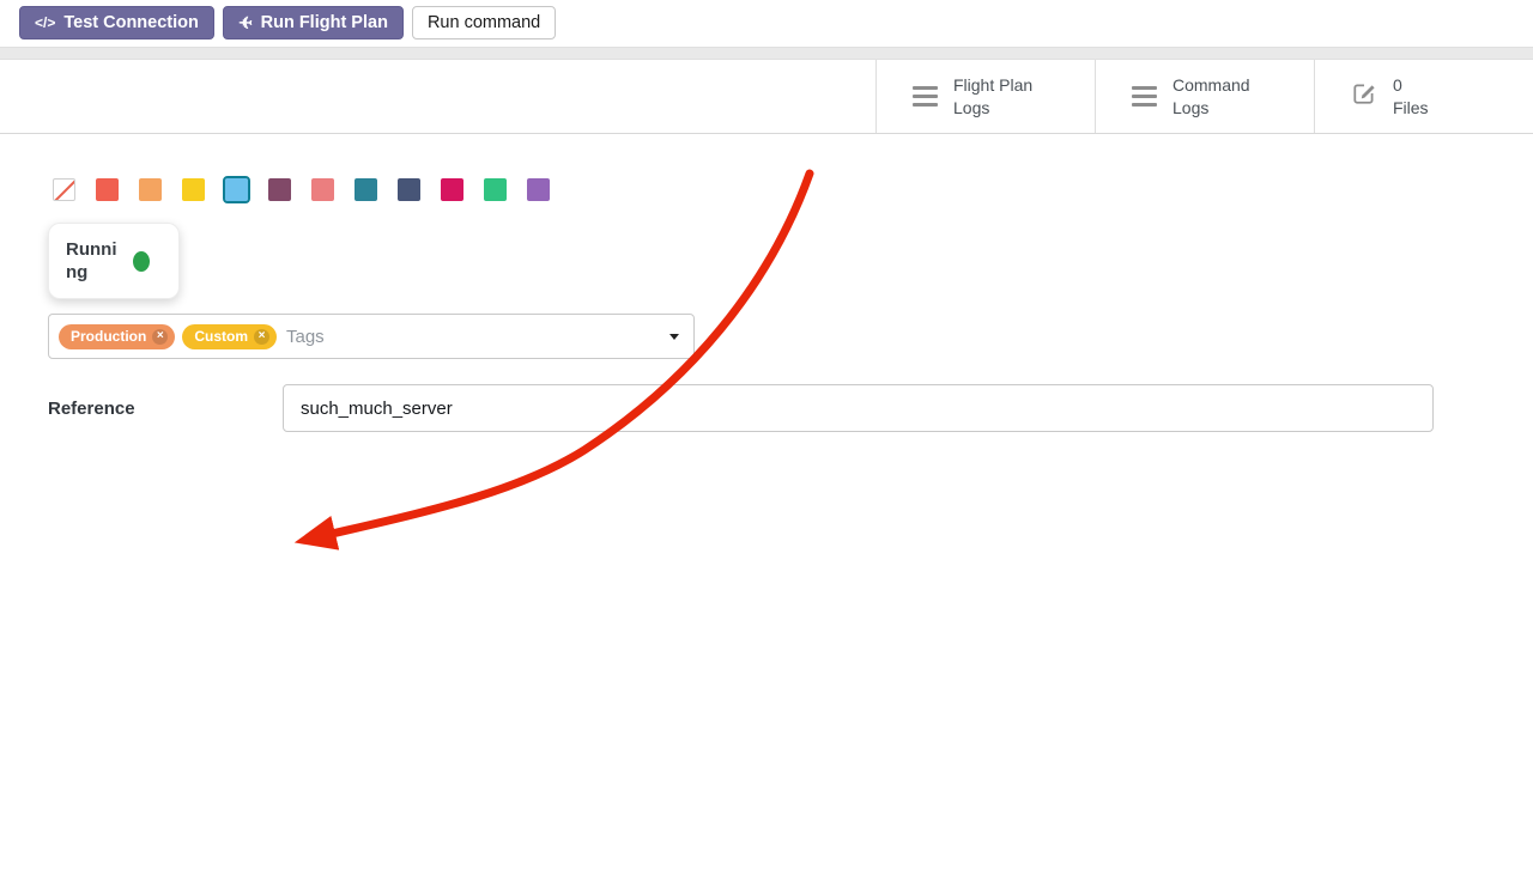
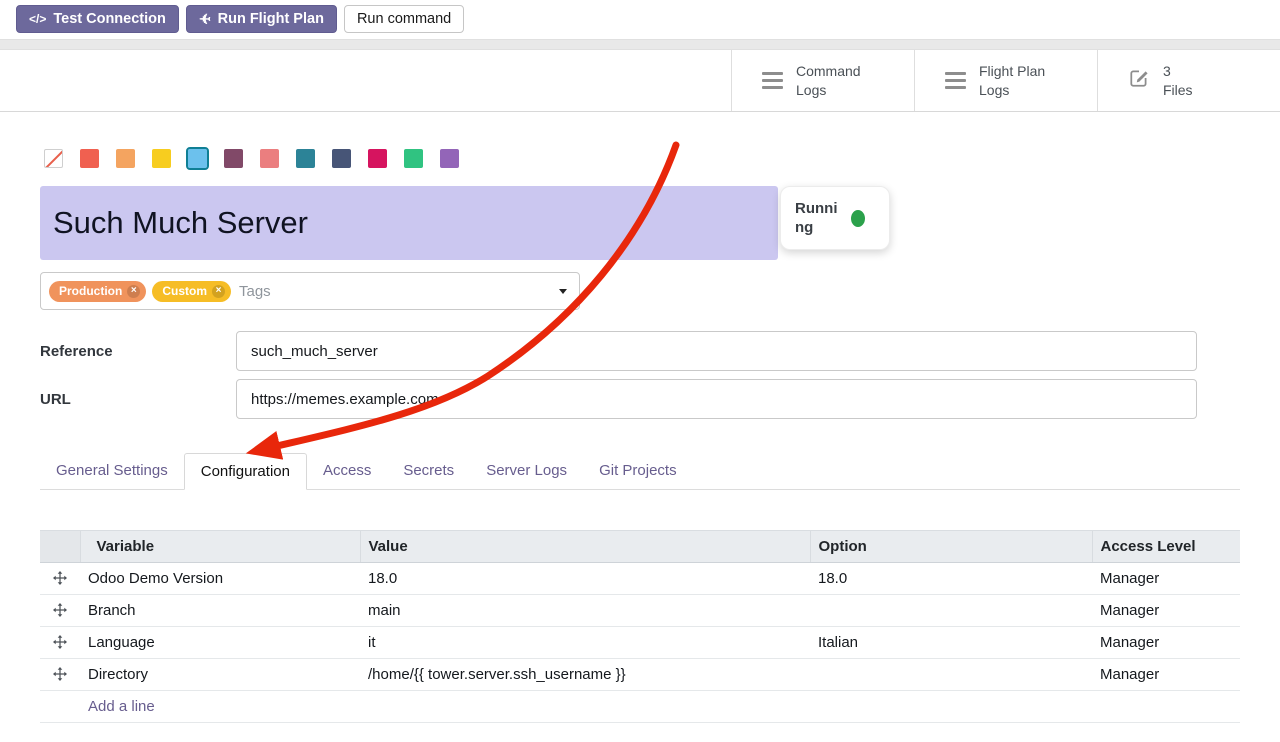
  </>
  Test Connection
  Run Flight Plan
  Run command
- Flight Plan
+ Command
  Logs
- Command
+ Flight Plan
  Logs
- 0
+ 3
  Files
+ Such Much Server
  Running
  Production
  ×
  Custom
  ×
  Tags
  Reference
  such_much_server
+ URL
+ https://memes.example.com
+ General Settings
+ Configuration
+ Access
+ Secrets
+ Server Logs
+ Git Projects
+ 	Variable	Value	Option	Access Level
+ 	Odoo Demo Version	18.0	18.0	Manager
+ 	Branch	main		Manager
+ 	Language	it	Italian	Manager
+ 	Directory	/home/{{ tower.server.ssh_username }}		Manager
+ 	Add a line
